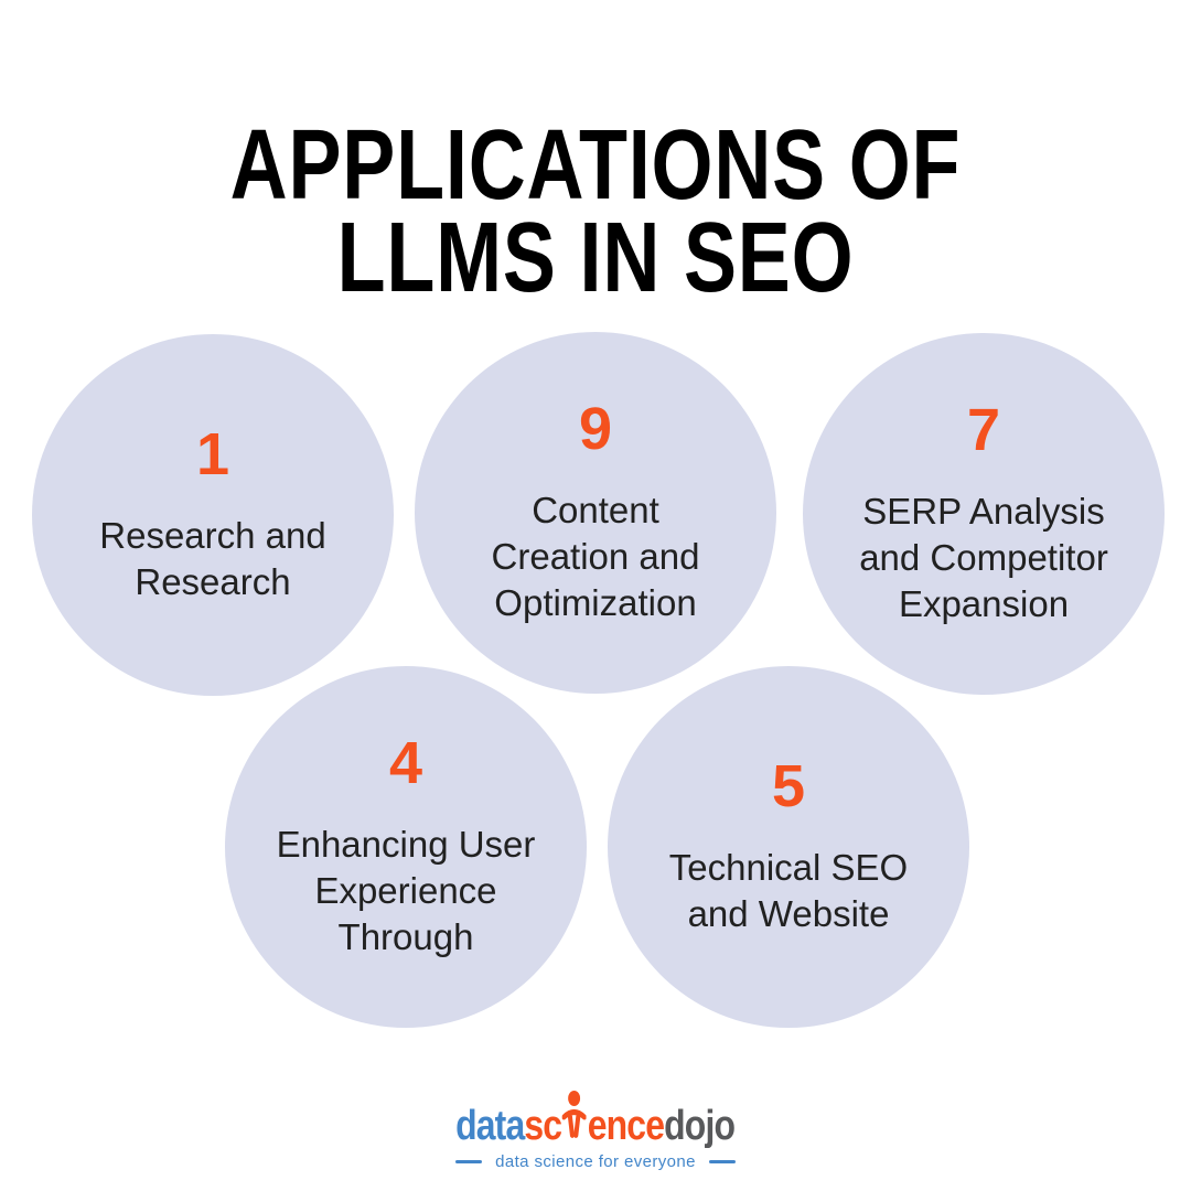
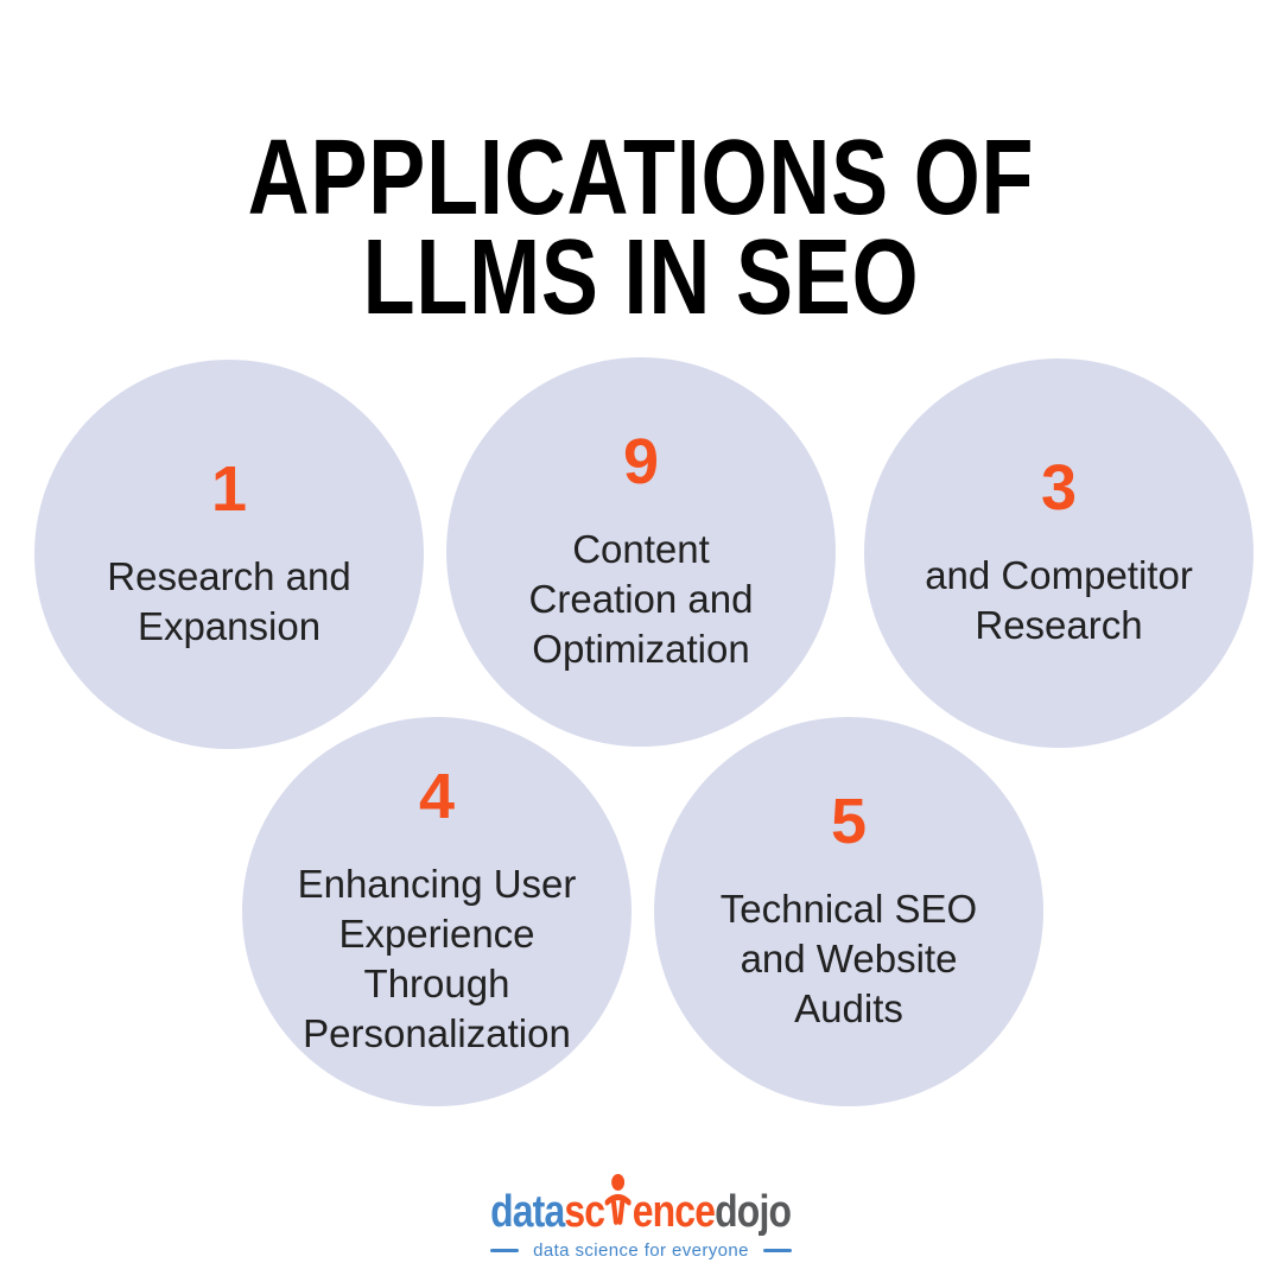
  APPLICATIONS OF
  LLMS IN SEO
  1
  Research and
- Research
+ Expansion
  9
  Content
  Creation and
  Optimization
- 7
+ 3
- SERP Analysis
  and Competitor
- Expansion
+ Research
  4
  Enhancing User
  Experience
  Through
+ Personalization
  5
  Technical SEO
  and Website
+ Audits
  data
  sc
  ence
  dojo
  data science for everyone
